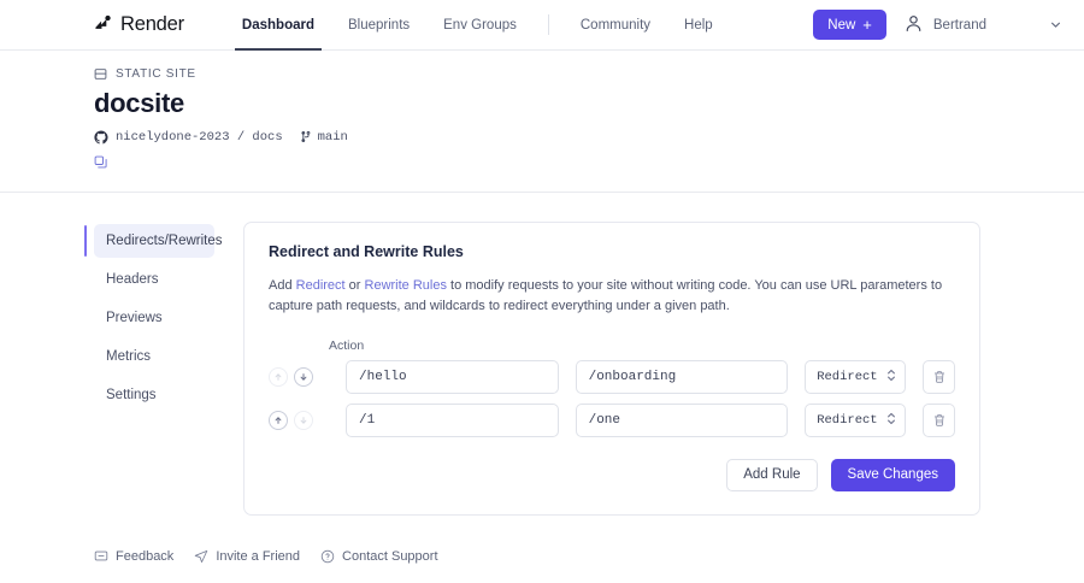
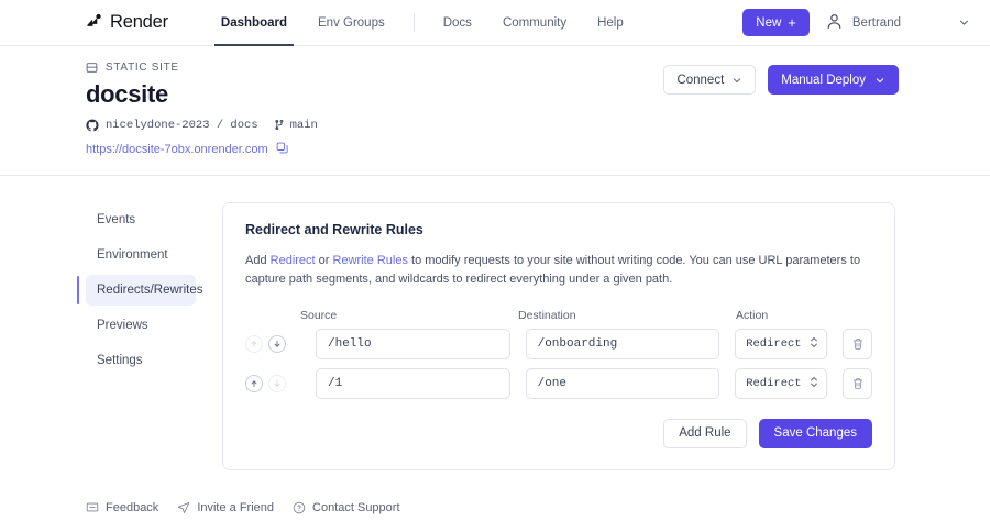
  Render
  Dashboard
- Blueprints
  Env Groups
+ Docs
  Community
  Help
  New
  +
  Bertrand
  STATIC SITE
  docsite
  nicelydone-2023 / docs
  main
+ https://docsite-7obx.onrender.com
+ Connect
+ Manual Deploy
+ Events
+ Environment
  Redirects/Rewrites
- Headers
  Previews
- Metrics
  Settings
  Redirect and Rewrite Rules
- Add Redirect or Rewrite Rules to modify requests to your site without writing code. You can use URL parameters to capture path requests, and wildcards to redirect everything under a given path.
+ Add Redirect or Rewrite Rules to modify requests to your site without writing code. You can use URL parameters to capture path segments, and wildcards to redirect everything under a given path.
+ Source
+ Destination
  Action
  /hello
  /onboarding
  Redirect
  /1
  /one
  Redirect
  Add Rule
  Save Changes
  Feedback
  Invite a Friend
  Contact Support
